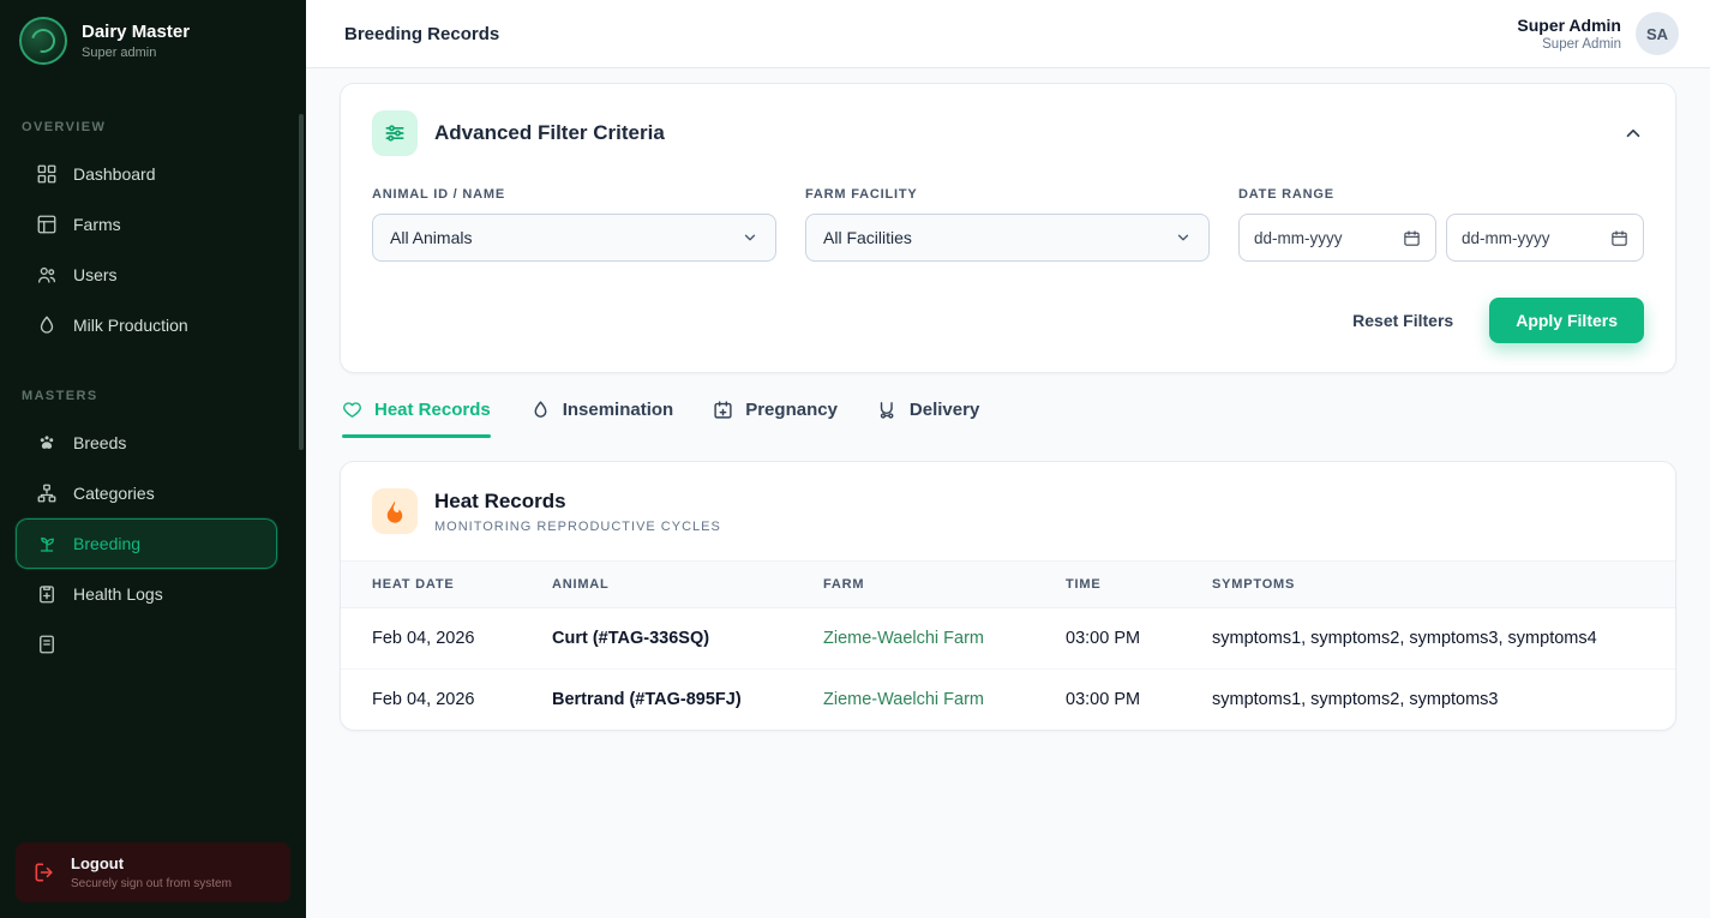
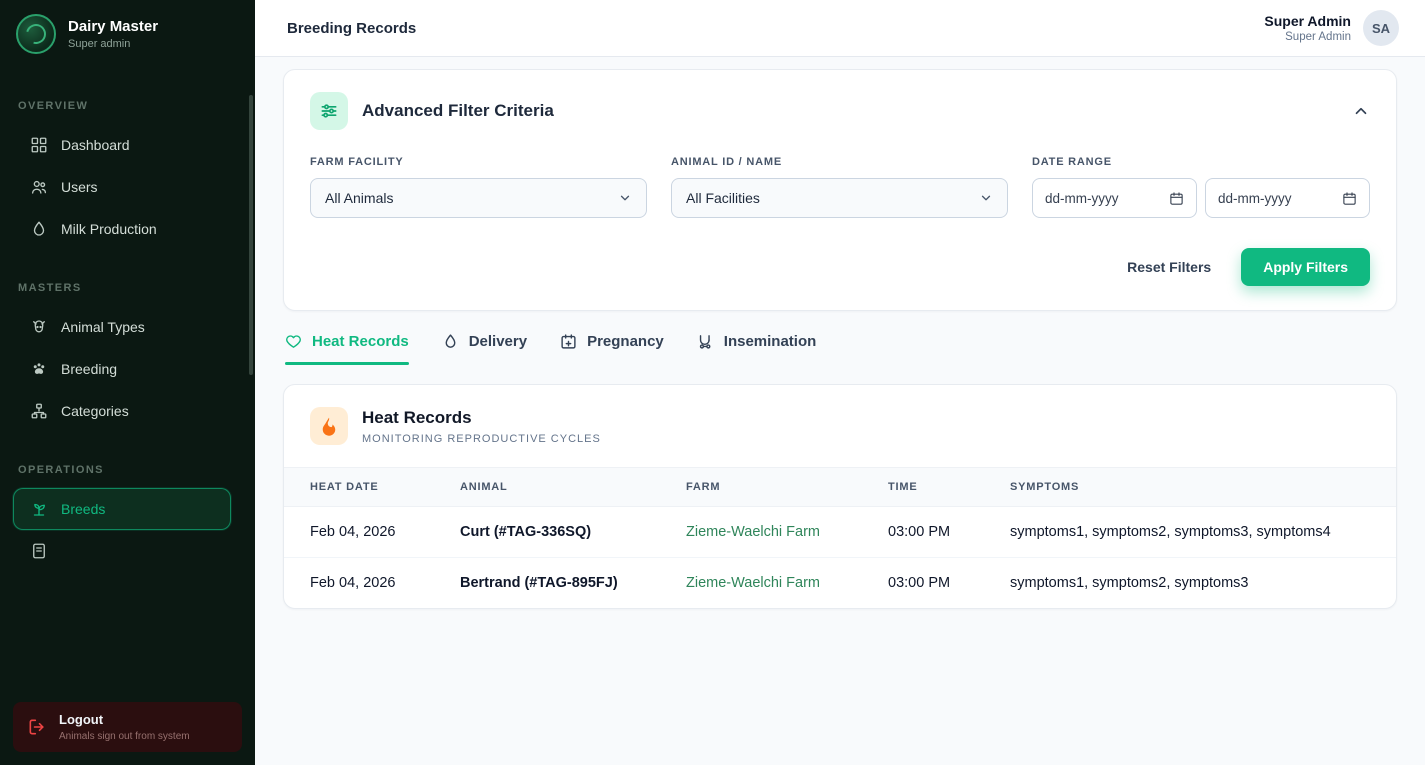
  Dairy Master
  Super admin
  OVERVIEW
  Dashboard
- Farms
  Users
  Milk Production
  MASTERS
+ Animal Types
- Breeds
+ Breeding
  Categories
+ OPERATIONS
- Breeding
+ Breeds
- Health Logs
  Logout
- Securely sign out from system
+ Animals sign out from system
  Breeding Records
  Super Admin
  Super Admin
  SA
  Advanced Filter Criteria
- ANIMAL ID / NAME
+ FARM FACILITY
  All Animals
- FARM FACILITY
+ ANIMAL ID / NAME
  All Facilities
  DATE RANGE
  dd-mm-yyyy
  dd-mm-yyyy
  Reset Filters
  Apply Filters
  Heat Records
- Insemination
+ Delivery
  Pregnancy
- Delivery
+ Insemination
  Heat Records
  MONITORING REPRODUCTIVE CYCLES
  HEAT DATE	ANIMAL	FARM	TIME	SYMPTOMS
  Feb 04, 2026	Curt (#TAG-336SQ)	Zieme-Waelchi Farm	03:00 PM	symptoms1, symptoms2, symptoms3, symptoms4
  Feb 04, 2026	Bertrand (#TAG-895FJ)	Zieme-Waelchi Farm	03:00 PM	symptoms1, symptoms2, symptoms3
